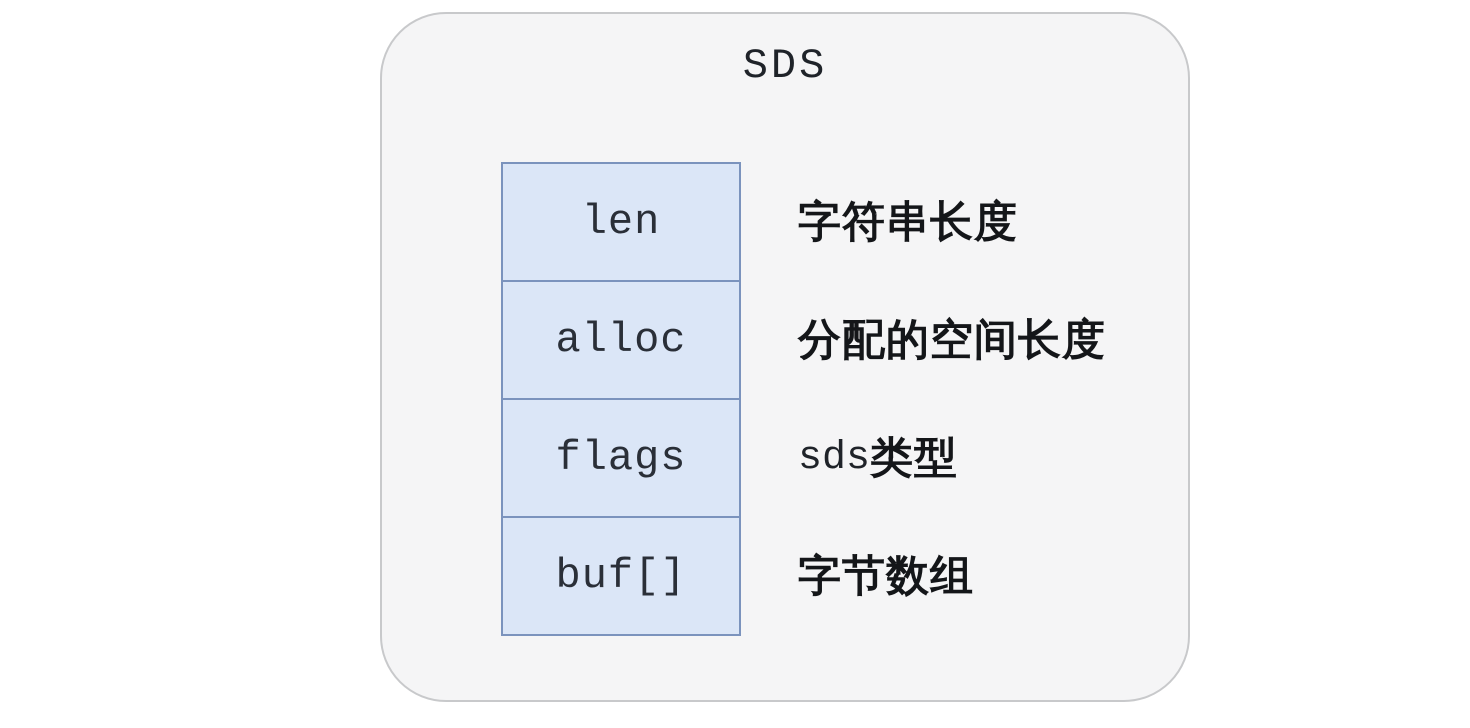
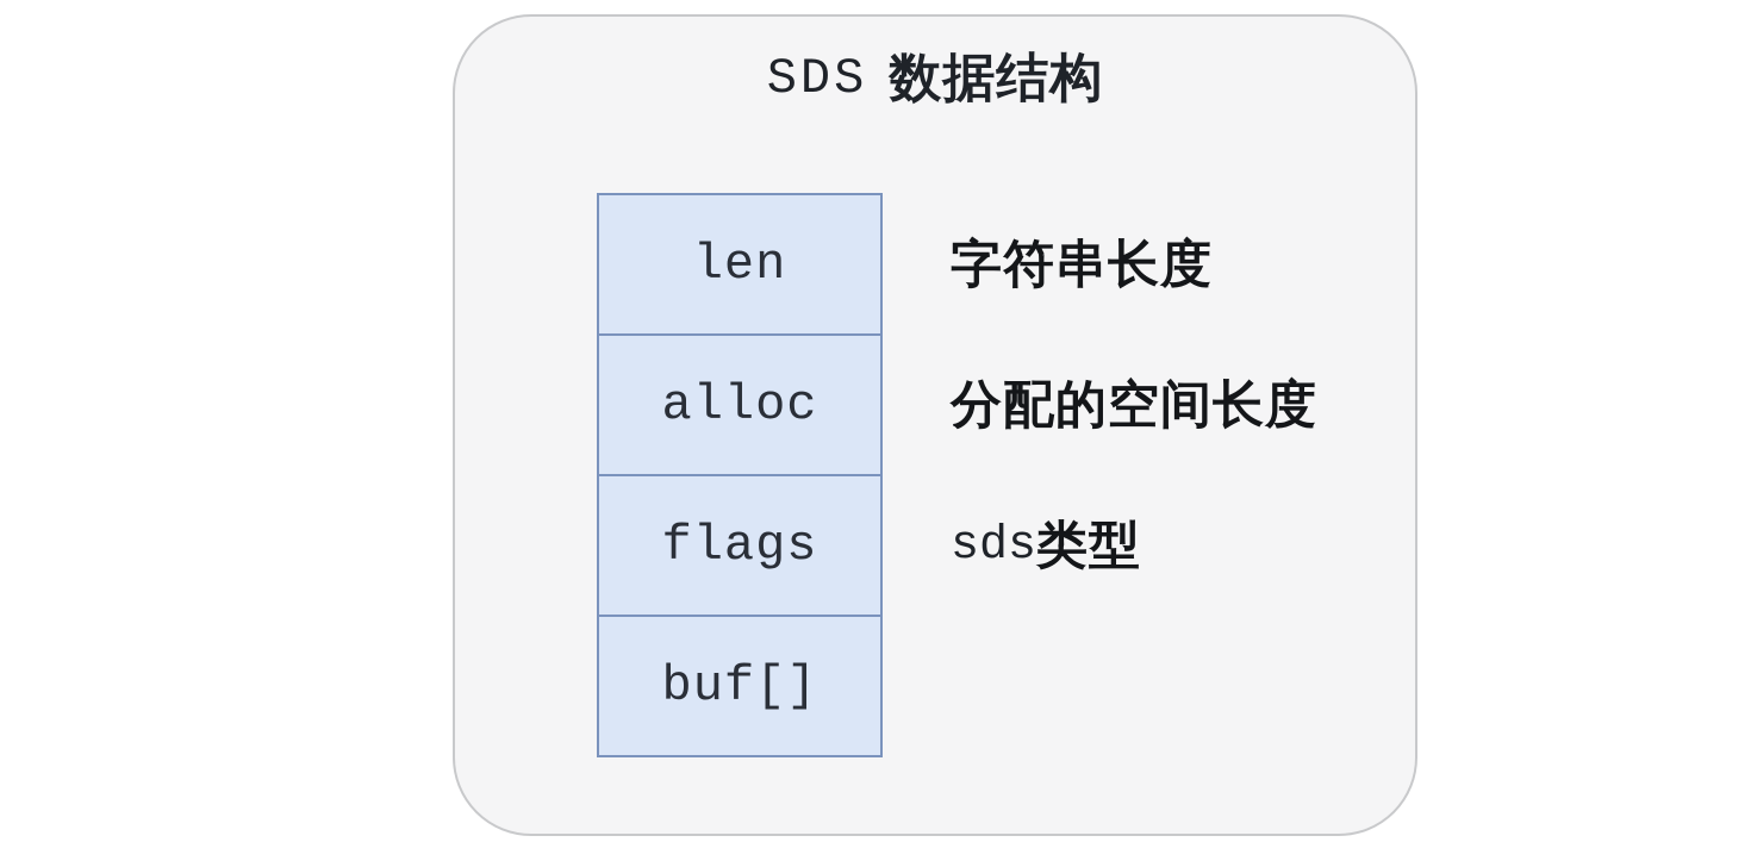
  SDS
+ 数据结构
  len
  alloc
  flags
  buf[]
  字符串长度
  分配的空间长度
  sds
  类型
- 字节数组
